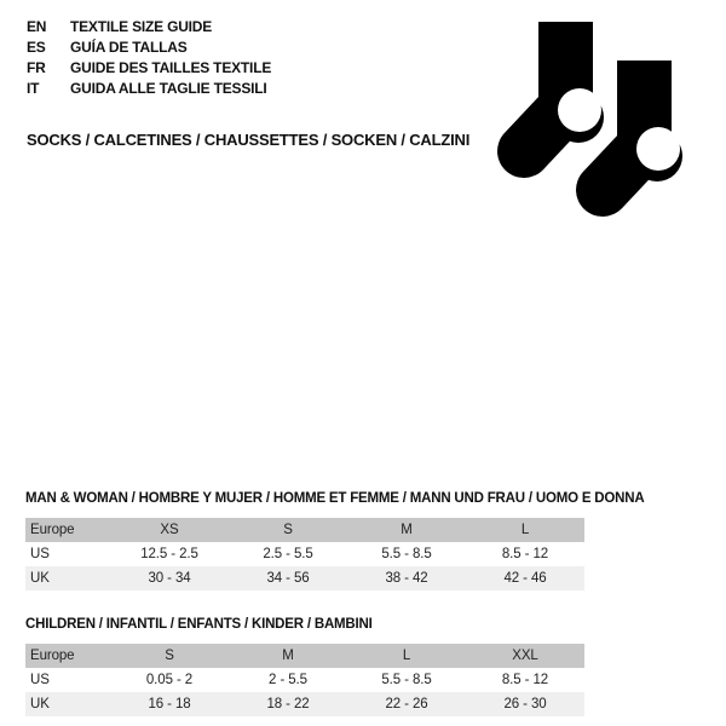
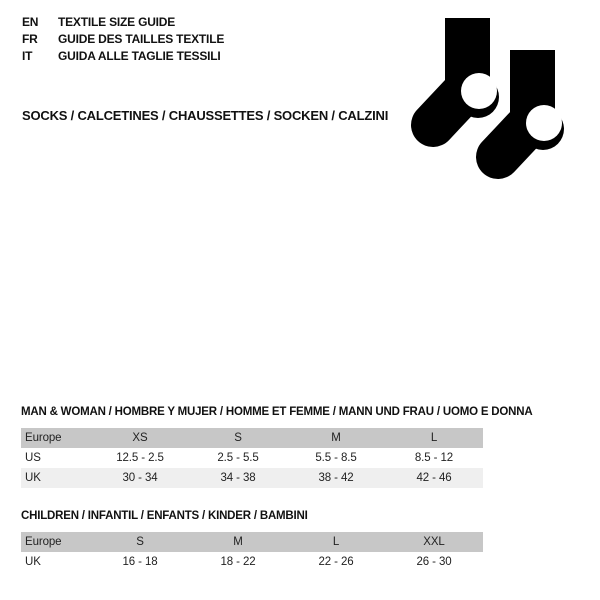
  EN
  TEXTILE SIZE GUIDE
- ES
- GUÍA DE TALLAS
  FR
  GUIDE DES TAILLES TEXTILE
  IT
  GUIDA ALLE TAGLIE TESSILI
  SOCKS / CALCETINES / CHAUSSETTES / SOCKEN / CALZINI
  MAN & WOMAN / HOMBRE Y MUJER / HOMME ET FEMME / MANN UND FRAU / UOMO E DONNA
  Europe	XS	S	M	L
  US	12.5 - 2.5	2.5 - 5.5	5.5 - 8.5	8.5 - 12
- UK	30 - 34	34 - 56	38 - 42	42 - 46
+ UK	30 - 34	34 - 38	38 - 42	42 - 46
  CHILDREN / INFANTIL / ENFANTS / KINDER / BAMBINI
  Europe	S	M	L	XXL
- US	0.05 - 2	2 - 5.5	5.5 - 8.5	8.5 - 12
  UK	16 - 18	18 - 22	22 - 26	26 - 30
